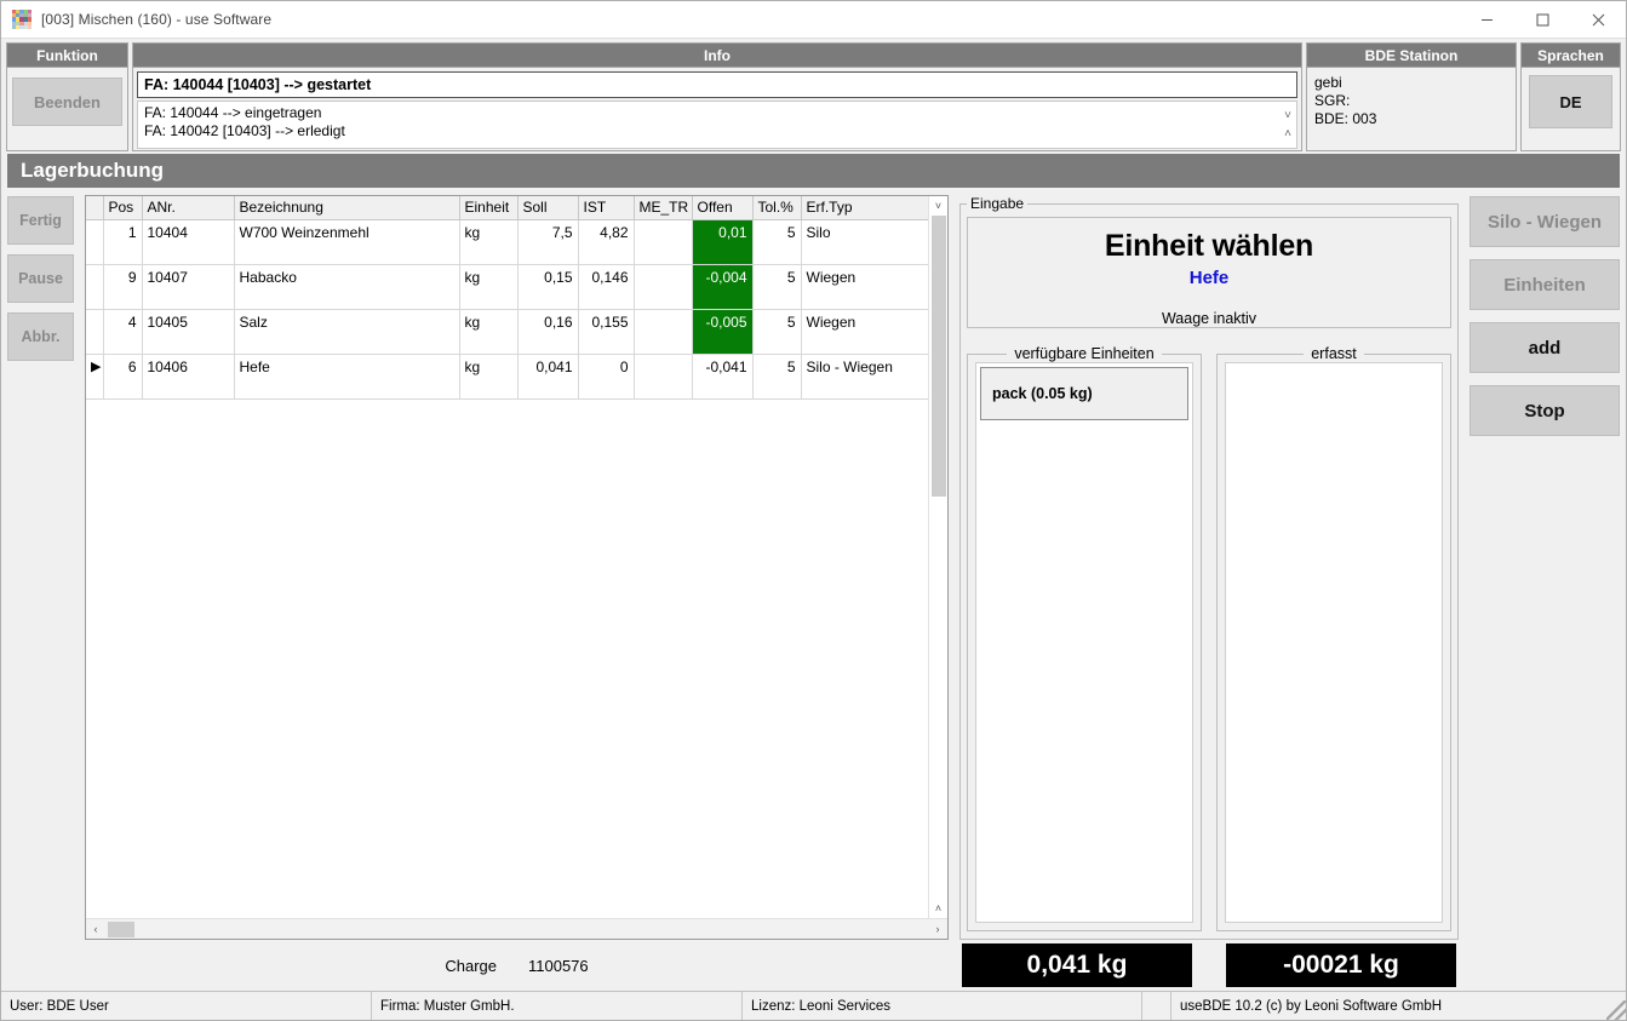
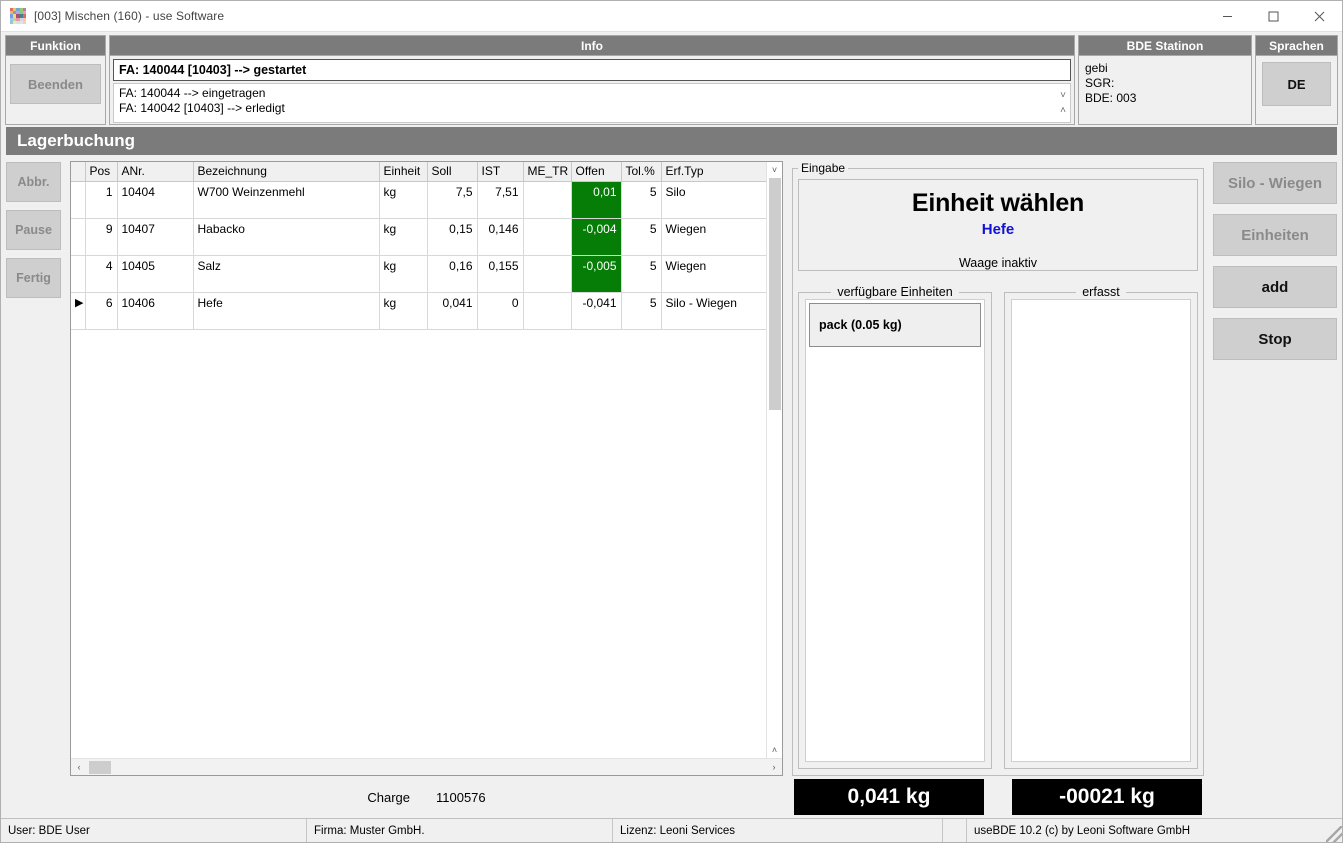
  [003] Mischen (160) - use Software
  Funktion
  Beenden
  Info
  FA: 140044 [10403] --> gestartet
  FA: 140044 --> eingetragen
  FA: 140042 [10403] --> erledigt
  ˅
  ˄
  BDE Statinon
  gebi
  SGR:
  BDE: 003
  Sprachen
  DE
  Lagerbuchung
- Fertig
+ Abbr.
  Pause
- Abbr.
+ Fertig
  	Pos	ANr.	Bezeichnung	Einheit	Soll	IST	ME_TR	Offen	Tol.%	Erf.Typ
- 	1	10404	W700 Weinzenmehl	kg	7,5	4,82		0,01	5	Silo
+ 	1	10404	W700 Weinzenmehl	kg	7,5	7,51		0,01	5	Silo
  	9	10407	Habacko	kg	0,15	0,146		-0,004	5	Wiegen
  	4	10405	Salz	kg	0,16	0,155		-0,005	5	Wiegen
  ▶	6	10406	Hefe	kg	0,041	0		-0,041	5	Silo - Wiegen
  ˅
  ˄
  ‹
  ›
  Charge
  1100576
  Eingabe
  Einheit wählen
  Hefe
  Waage inaktiv
  verfügbare Einheiten
  pack (0.05 kg)
  erfasst
  0,041 kg
  -00021 kg
  Silo - Wiegen
  Einheiten
  add
  Stop
  User: BDE User
  Firma: Muster GmbH.
  Lizenz: Leoni Services
  useBDE 10.2 (c) by Leoni Software GmbH
